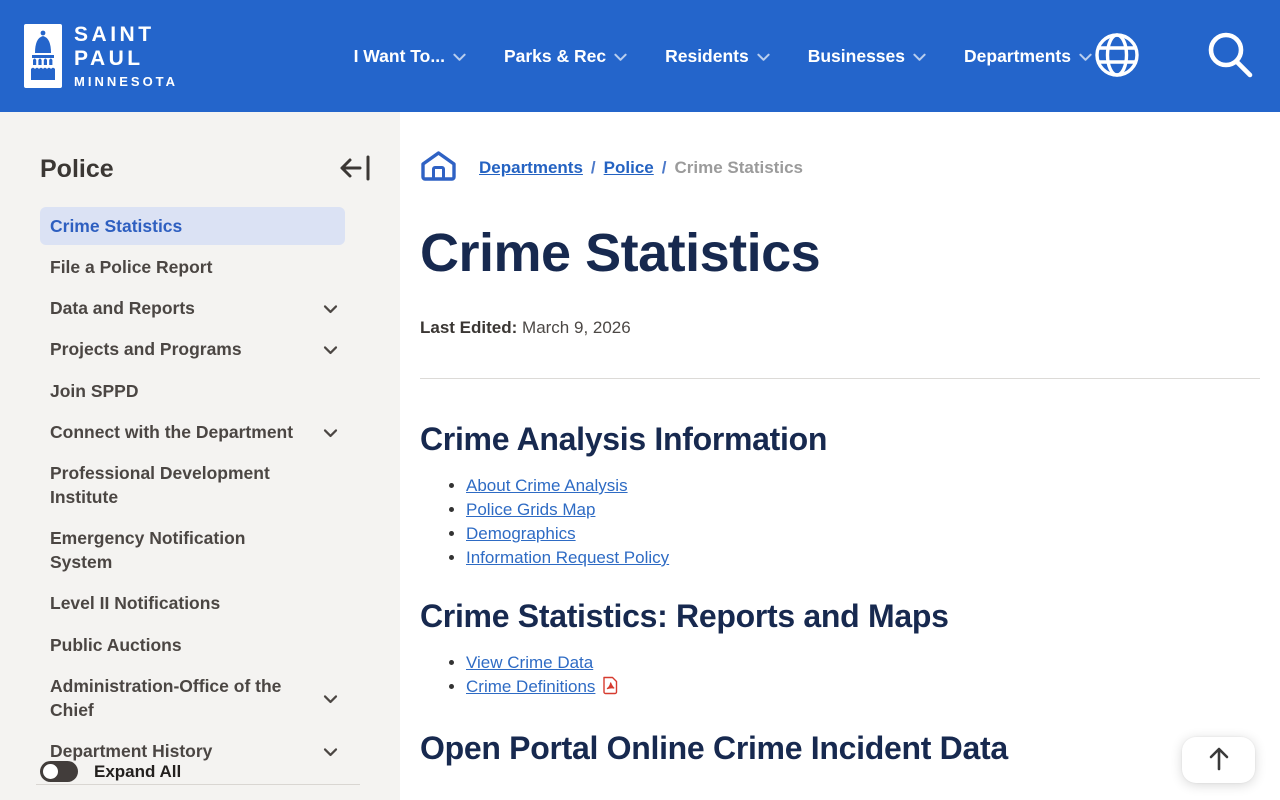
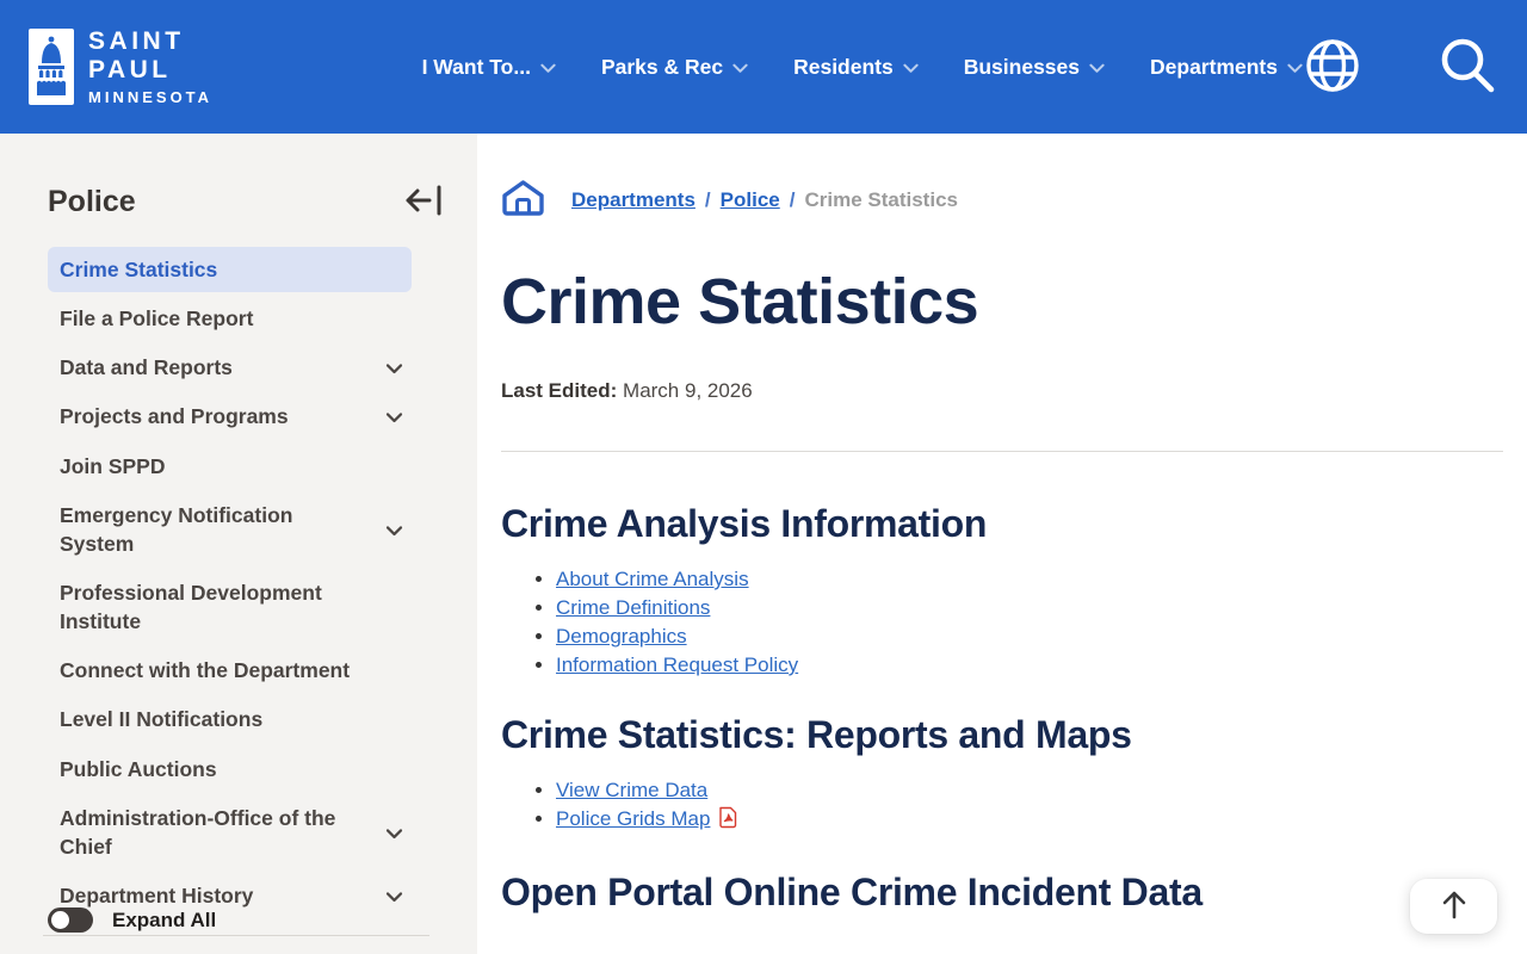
  SAINT PAUL
  MINNESOTA
  I Want To...
  Parks & Rec
  Residents
  Businesses
  Departments
  Police
  Crime Statistics
  File a Police Report
  Data and Reports
  Projects and Programs
  Join SPPD
- Connect with the Department
+ Emergency Notification System
  Professional Development Institute
- Emergency Notification System
+ Connect with the Department
  Level II Notifications
  Public Auctions
  Administration-Office of the Chief
  Department History
  Expand All
  Departments / Police / Crime Statistics
  Crime Statistics
  Last Edited: March 9, 2026
  Crime Analysis Information
  About Crime Analysis
- Police Grids Map
+ Crime Definitions
  Demographics
  Information Request Policy
  Crime Statistics: Reports and Maps
  View Crime Data
- Crime Definitions
+ Police Grids Map
  Open Portal Online Crime Incident Data
